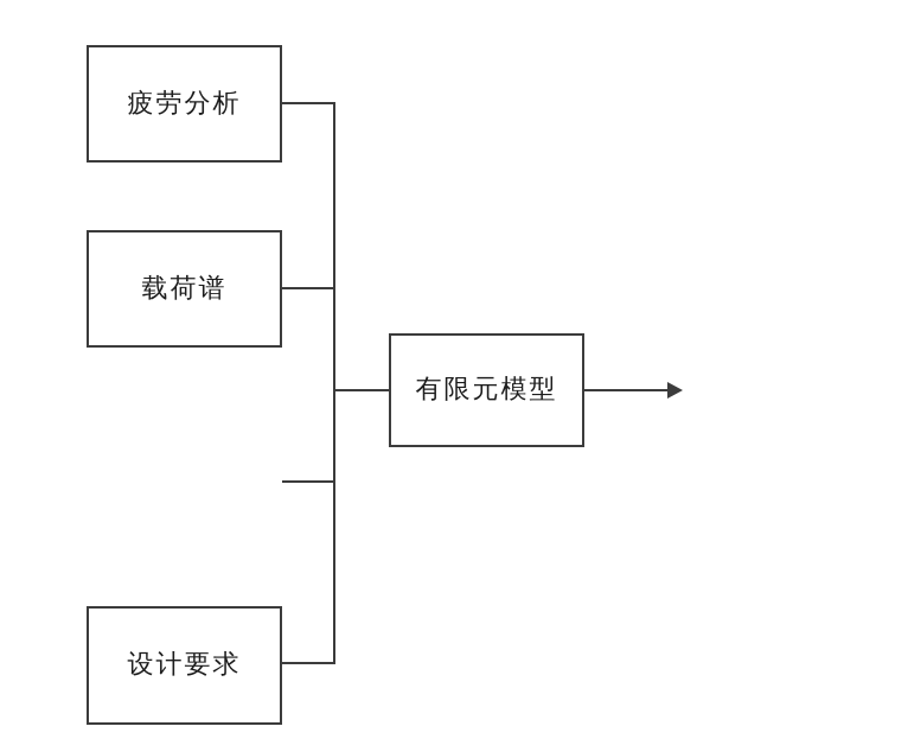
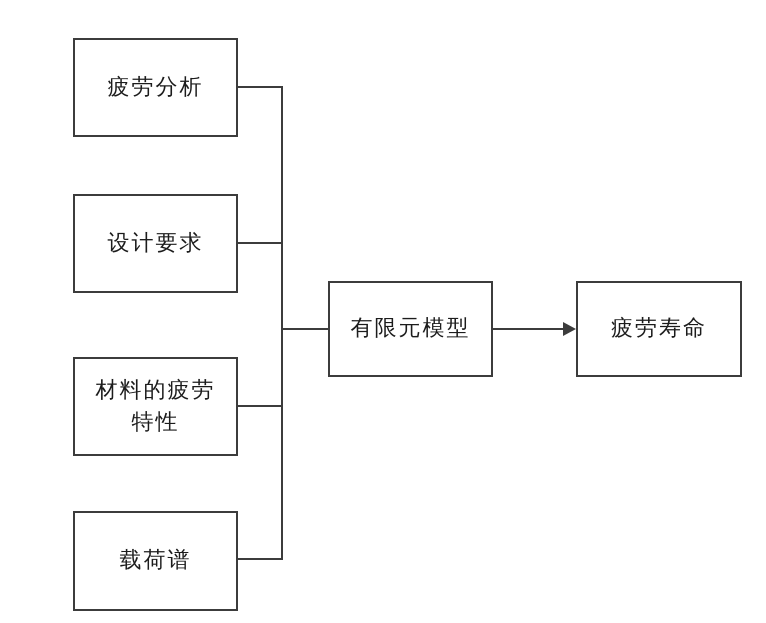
  疲劳分析
- 载荷谱
+ 设计要求
+ 材料的疲劳
+ 特性
- 设计要求
+ 载荷谱
  有限元模型
+ 疲劳寿命
